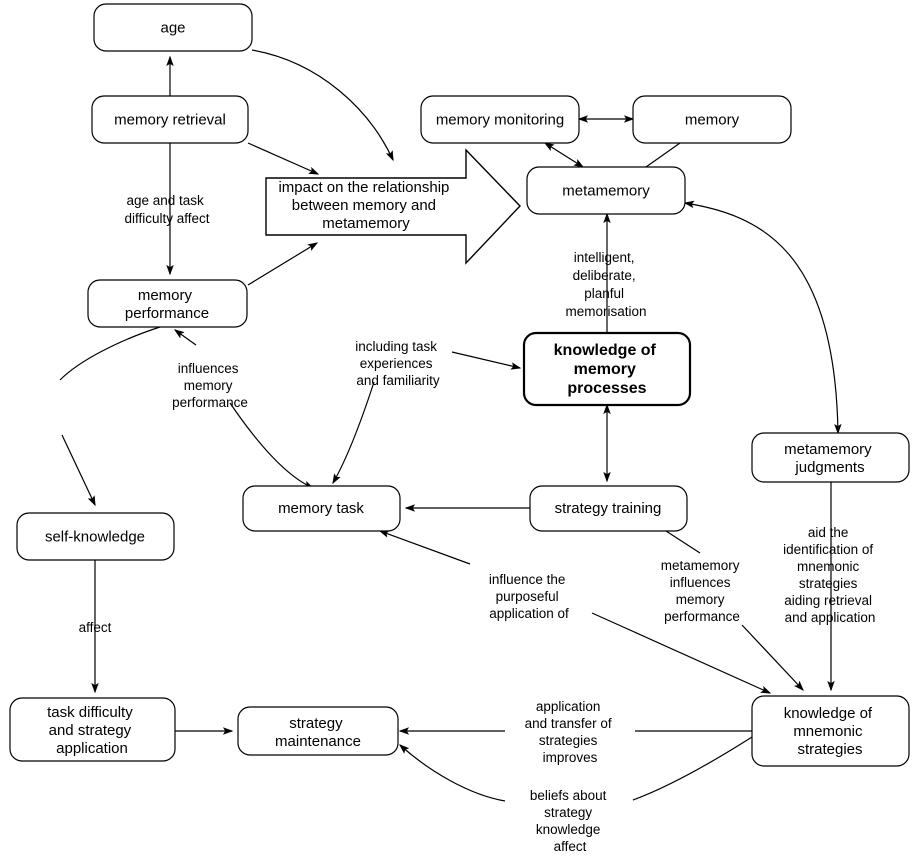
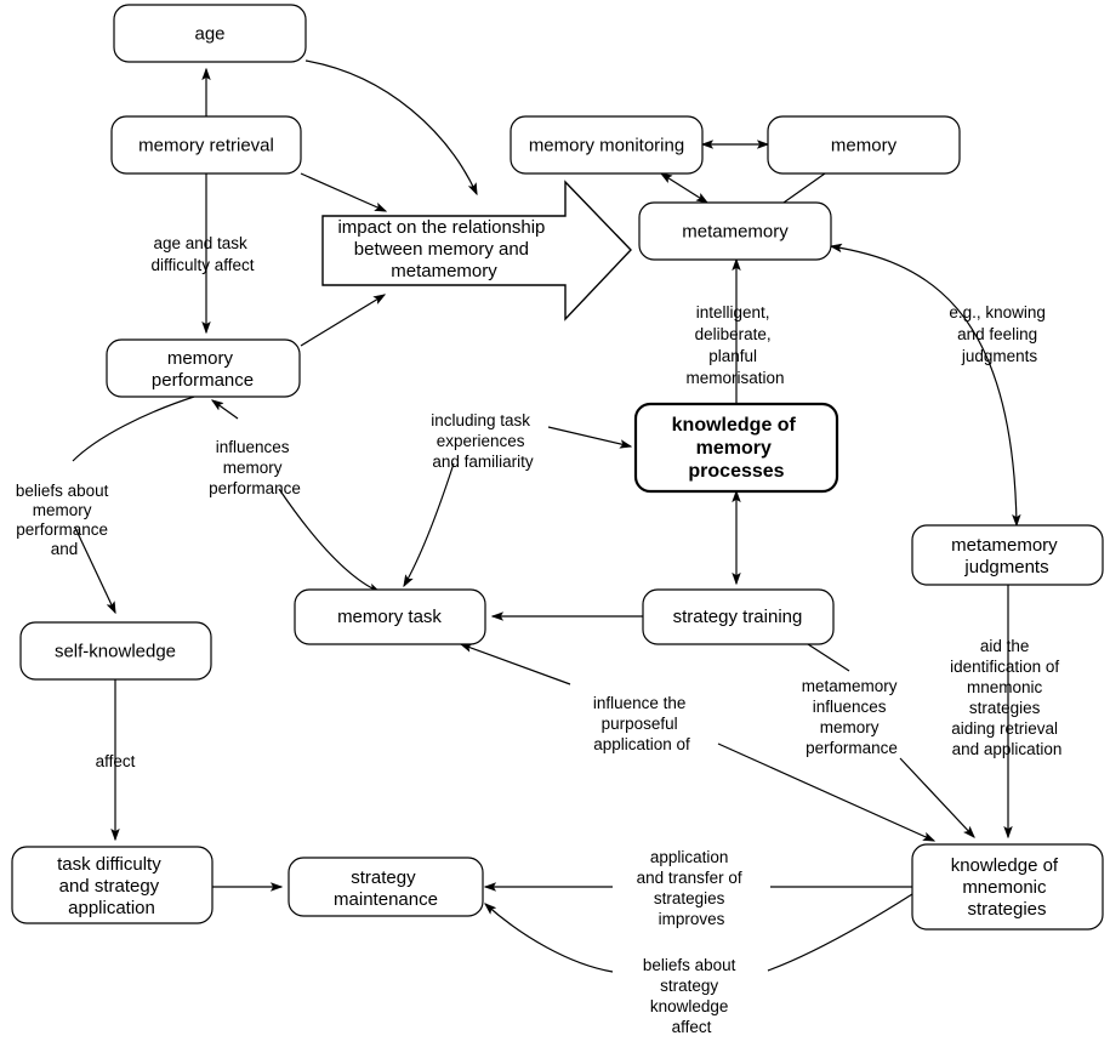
  impact on the relationship between memory and metamemory
  age
  memory retrieval
  memory monitoring
  memory
  metamemory
  memory performance
  knowledge of memory processes
  metamemory judgments
  memory task
  strategy training
  self-knowledge
  task difficulty and strategy application
  strategy maintenance
  knowledge of mnemonic strategies
  age and task difficulty affect
  intelligent, deliberate, planful memorisation
+ e.g., knowing and feeling judgments
+ beliefs about memory performance and
  influences memory performance
  including task experiences and familiarity
  aid the identification of mnemonic strategies aiding retrieval and application
  affect
  influence the purposeful application of
  metamemory influences memory performance
  application and transfer of strategies improves
  beliefs about strategy knowledge affect
